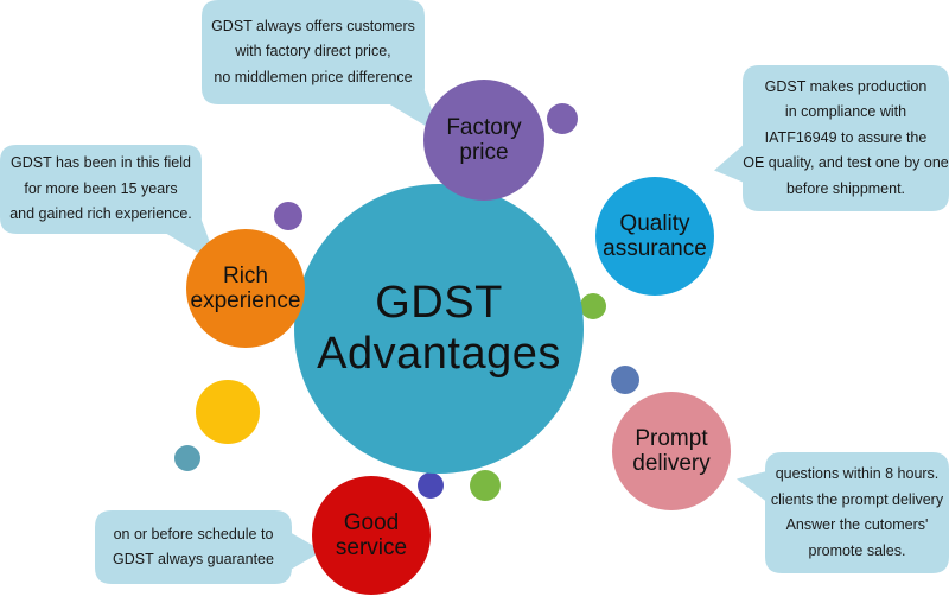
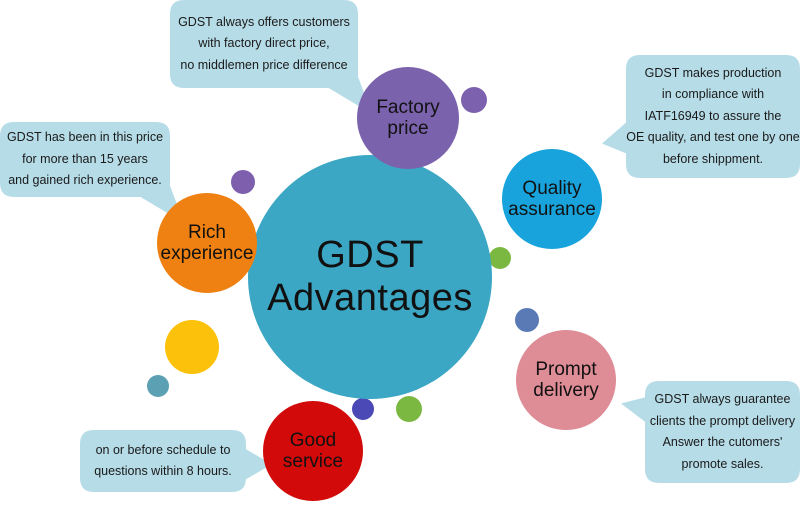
  GDST always offers customers
  with factory direct price,
  no middlemen price difference
  GDST makes production
  in compliance with
  IATF16949 to assure the
  OE quality, and test one by one
  before shippment.
- GDST has been in this field
+ GDST has been in this price
- for more been 15 years
+ for more than 15 years
  and gained rich experience.
- questions within 8 hours.
+ GDST always guarantee
  clients the prompt delivery
  Answer the cutomers'
  promote sales.
  on or before schedule to
- GDST always guarantee
+ questions within 8 hours.
  GDST
  Advantages
  Factory
  price
  Quality
  assurance
  Rich
  experience
  Good
  service
  Prompt
  delivery
